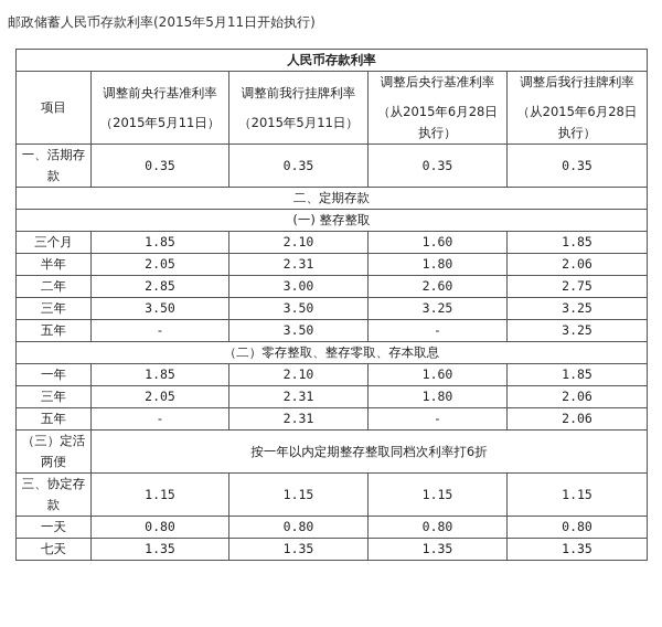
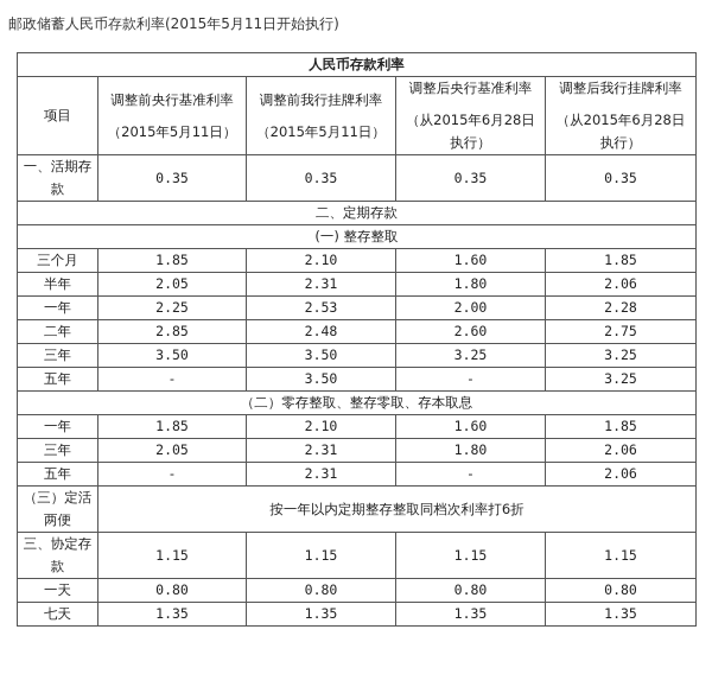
  邮政储蓄人民币存款利率(2015年5月11日开始执行)
  人民币存款利率
  项目	调整前央行基准利率 （2015年5月11日）	调整前我行挂牌利率 （2015年5月11日）	调整后央行基准利率 （从2015年6月28日执行）	调整后我行挂牌利率 （从2015年6月28日执行）
  一、活期存款	0.35	0.35	0.35	0.35
  二、定期存款
  (一) 整存整取
  三个月	1.85	2.10	1.60	1.85
  半年	2.05	2.31	1.80	2.06
+ 一年	2.25	2.53	2.00	2.28
- 二年	2.85	3.00	2.60	2.75
+ 二年	2.85	2.48	2.60	2.75
  三年	3.50	3.50	3.25	3.25
  五年	-	3.50	-	3.25
  （二）零存整取、整存零取、存本取息
  一年	1.85	2.10	1.60	1.85
  三年	2.05	2.31	1.80	2.06
  五年	-	2.31	-	2.06
  （三）定活两便	按一年以内定期整存整取同档次利率打6折
  三、协定存款	1.15	1.15	1.15	1.15
  一天	0.80	0.80	0.80	0.80
  七天	1.35	1.35	1.35	1.35
